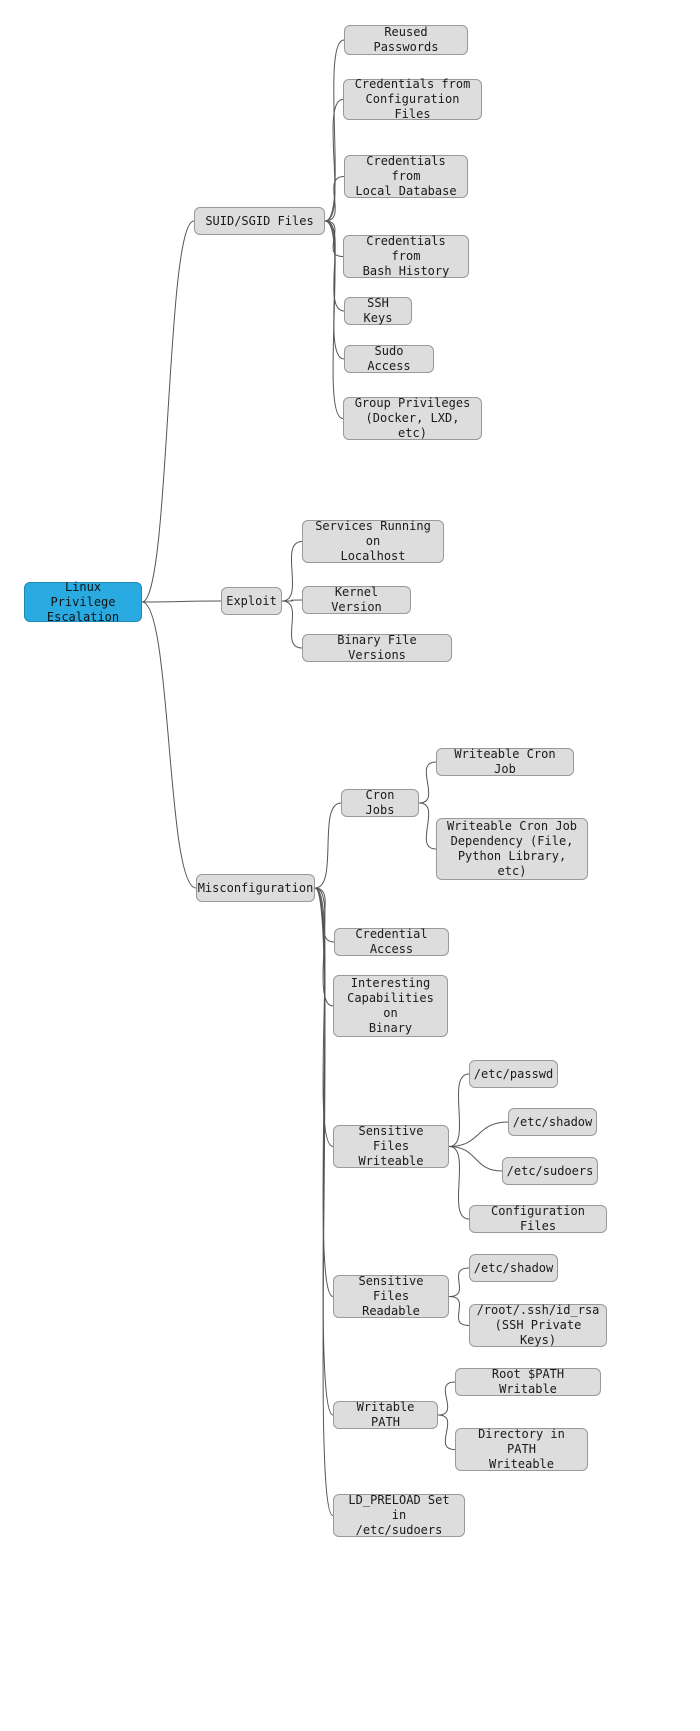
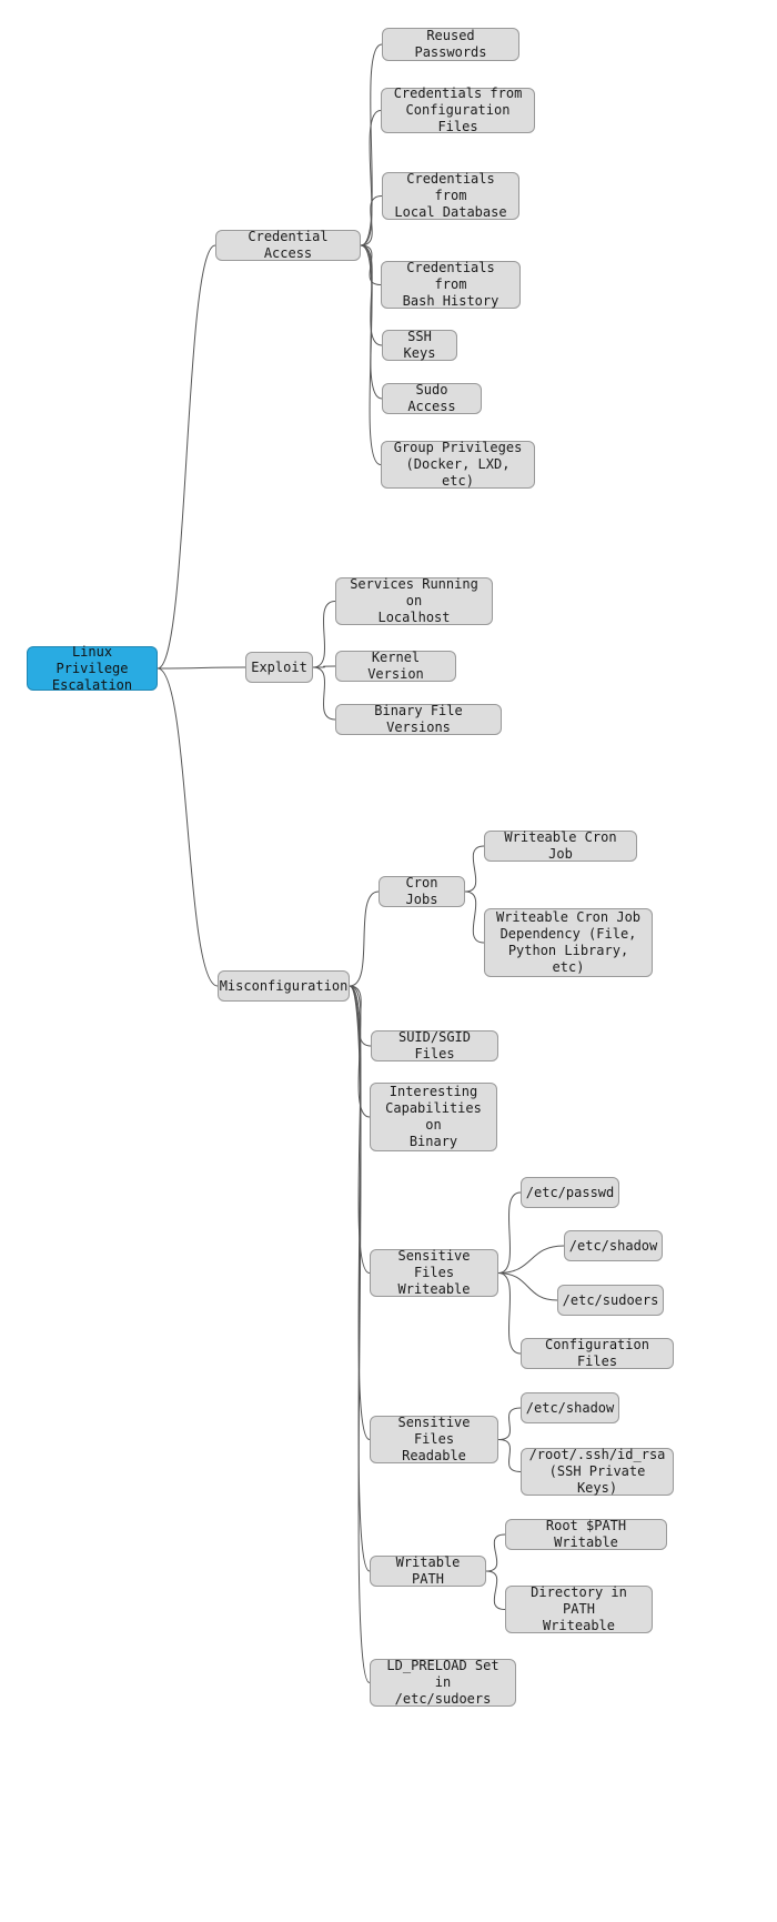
  Linux Privilege
  Escalation
- SUID/SGID Files
+ Credential Access
  Reused Passwords
  Credentials from
  Configuration Files
  Credentials from
  Local Database
  Credentials from
  Bash History
  SSH Keys
  Sudo Access
  Group Privileges
  (Docker, LXD, etc)
  Exploit
  Services Running on
  Localhost
  Kernel Version
  Binary File Versions
  Misconfiguration
  Cron Jobs
  Writeable Cron Job
  Writeable Cron Job
  Dependency (File,
  Python Library, etc)
- Credential Access
+ SUID/SGID Files
  Interesting
  Capabilities on
  Binary
  Sensitive Files
  Writeable
  /etc/passwd
  /etc/shadow
  /etc/sudoers
  Configuration Files
  Sensitive Files
  Readable
  /etc/shadow
  /root/.ssh/id_rsa
  (SSH Private Keys)
  Writable PATH
  Root $PATH Writable
  Directory in PATH
  Writeable
  LD_PRELOAD Set in
  /etc/sudoers
